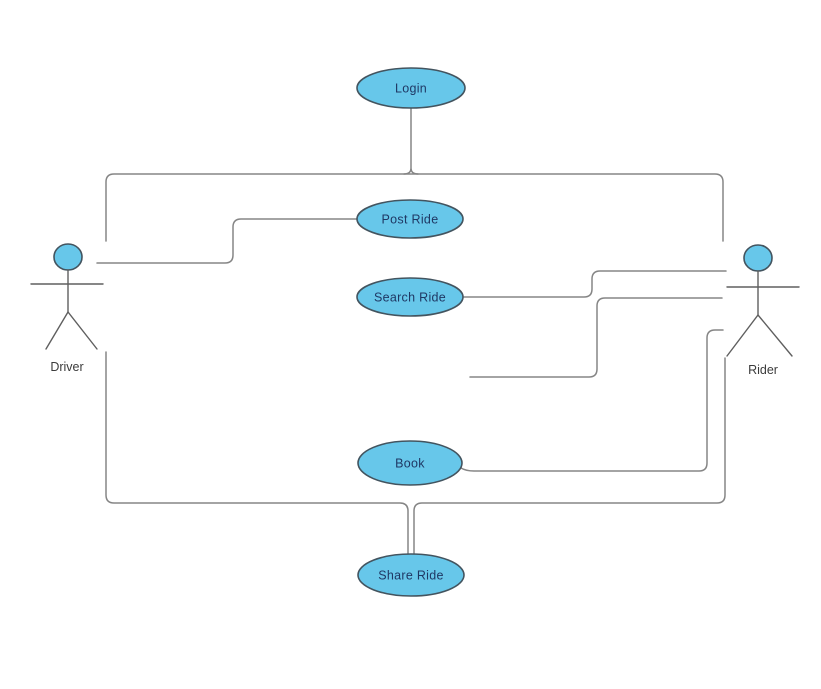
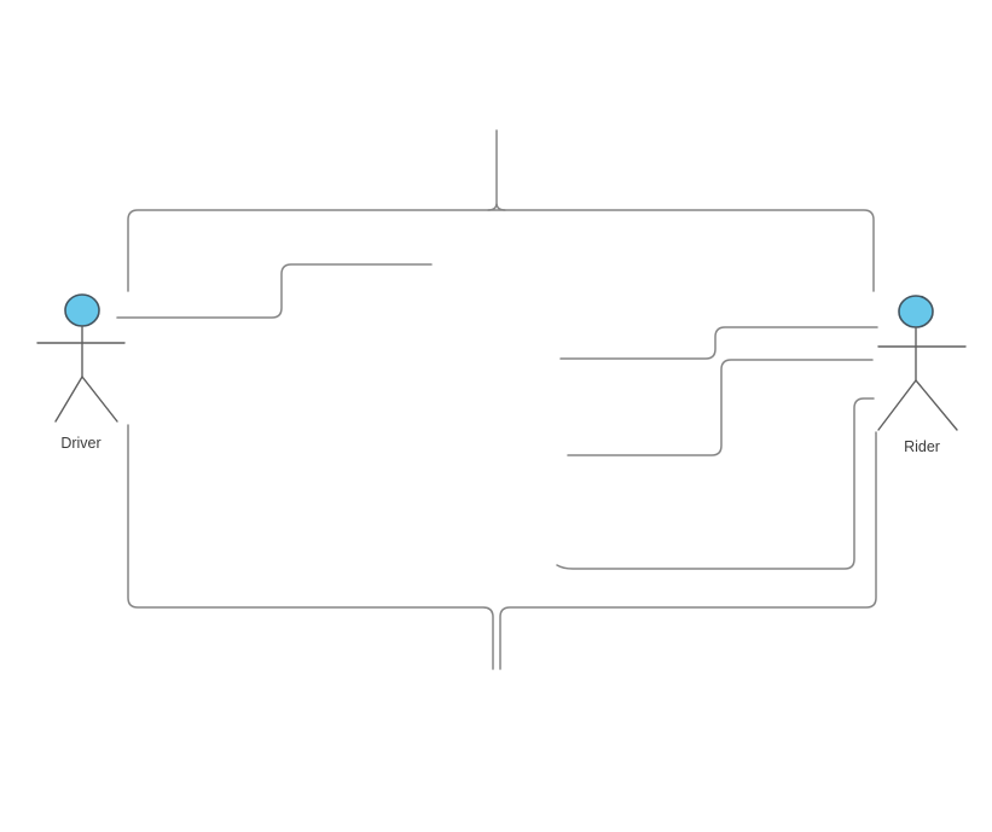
- Login
- Post Ride
- Search Ride
- Book
- Share Ride
  Driver
  Rider
